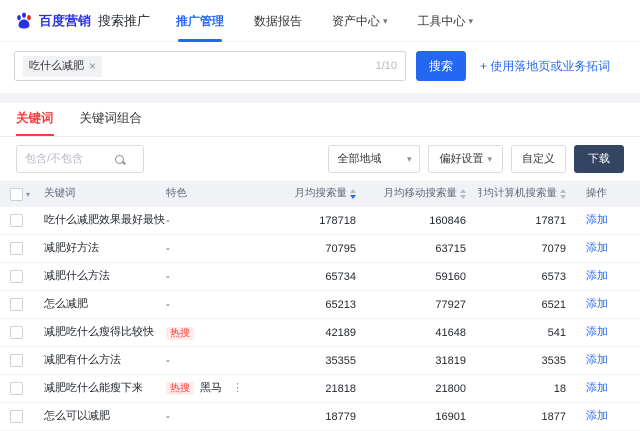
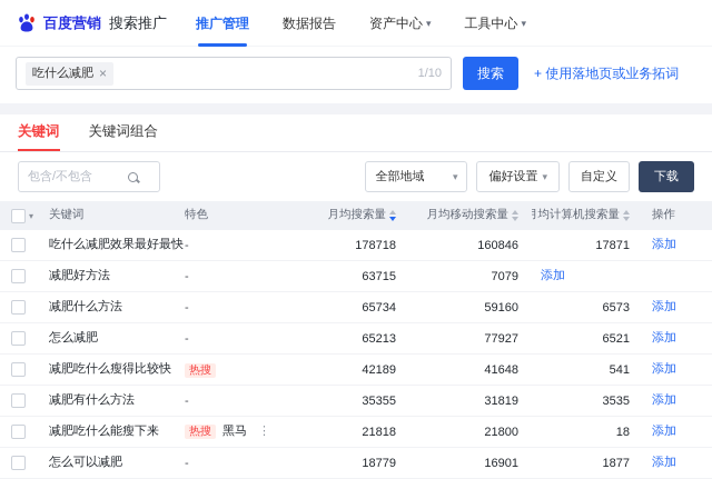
  百度营销
  搜索推广
  推广管理
  数据报告
  资产中心
  ▾
  工具中心
  ▾
  吃什么减肥
  ×
  1/10
  搜索
  + 使用落地页或业务拓词
  关键词
  关键词组合
  包含/不包含
  全部地域
  ▾
  偏好设置
  ▾
  自定义
  下载
  ▾
  关键词
  特色
  月均搜索量
  月均移动搜索量
  月均计算机搜索量
  操作
  吃什么减肥效果最好最快
  -
  178718
  160846
  17871
  添加
  减肥好方法
  -
- 70795
  63715
  7079
  添加
  减肥什么方法
  -
  65734
  59160
  6573
  添加
  怎么减肥
  -
  65213
  77927
  6521
  添加
  减肥吃什么瘦得比较快
  热搜
  42189
  41648
  541
  添加
  减肥有什么方法
  -
  35355
  31819
  3535
  添加
  减肥吃什么能瘦下来
  热搜 黑马 ⋮
  21818
  21800
  18
  添加
  怎么可以减肥
  -
  18779
  16901
  1877
  添加
